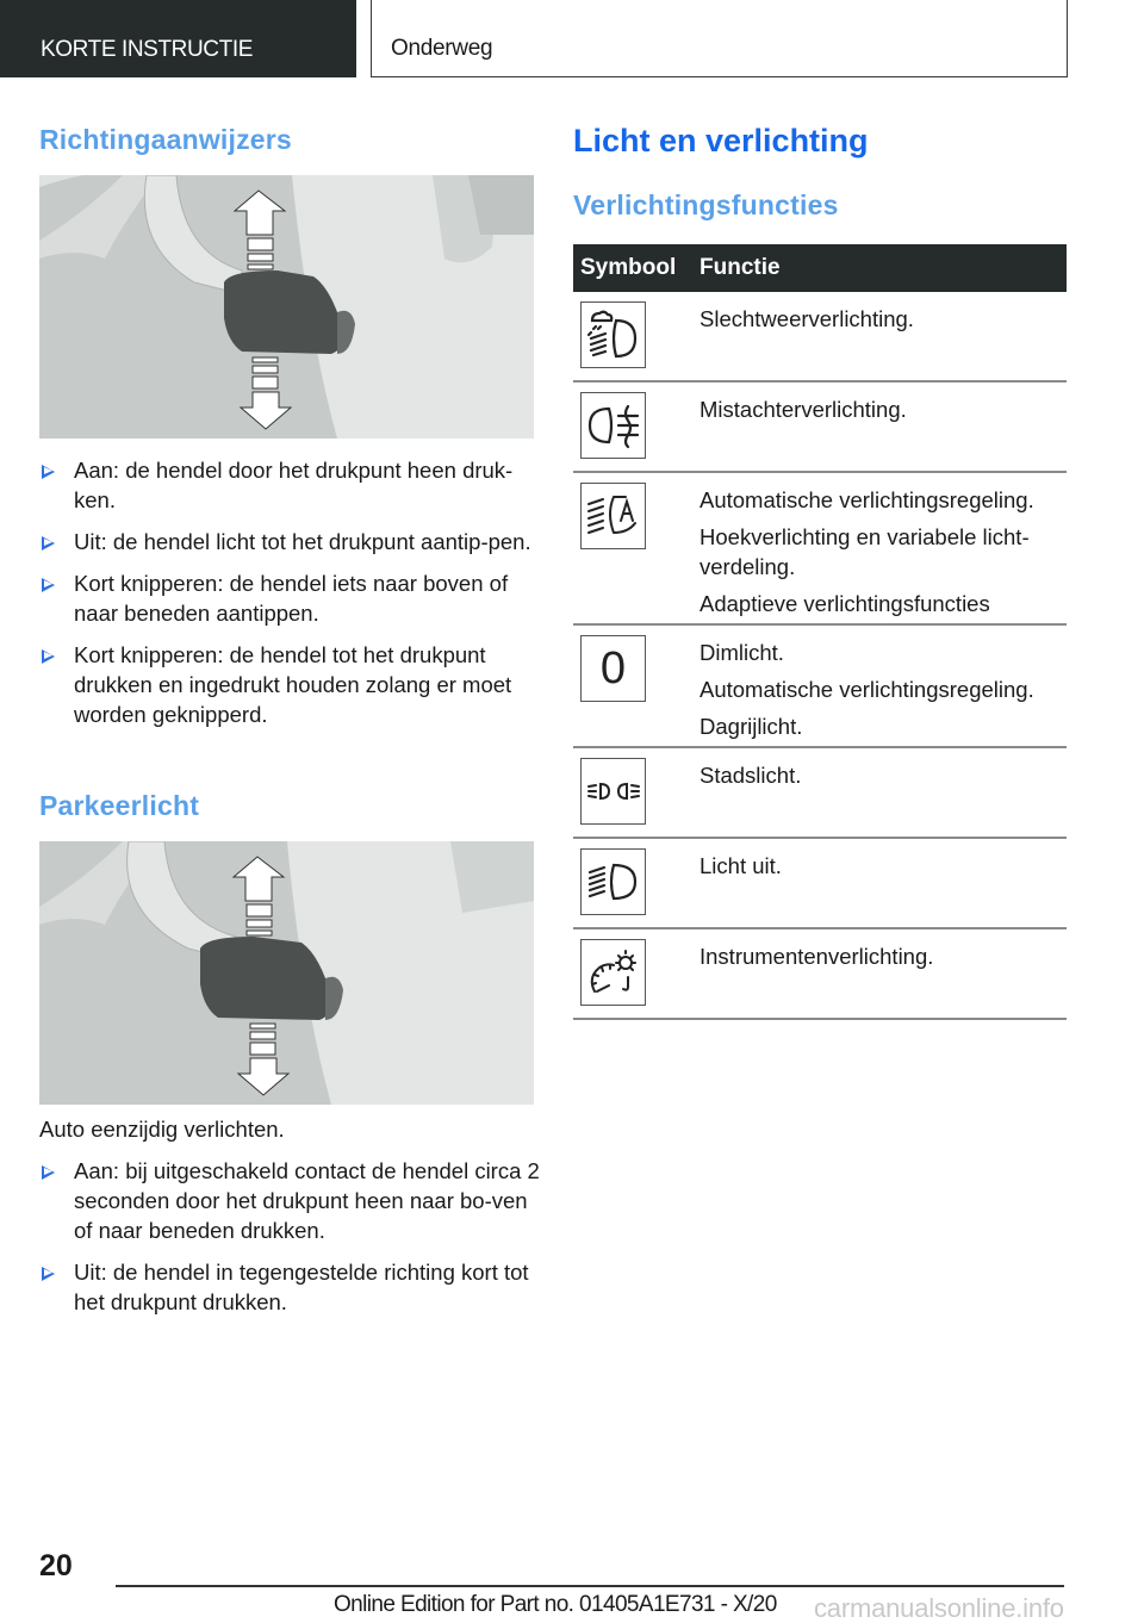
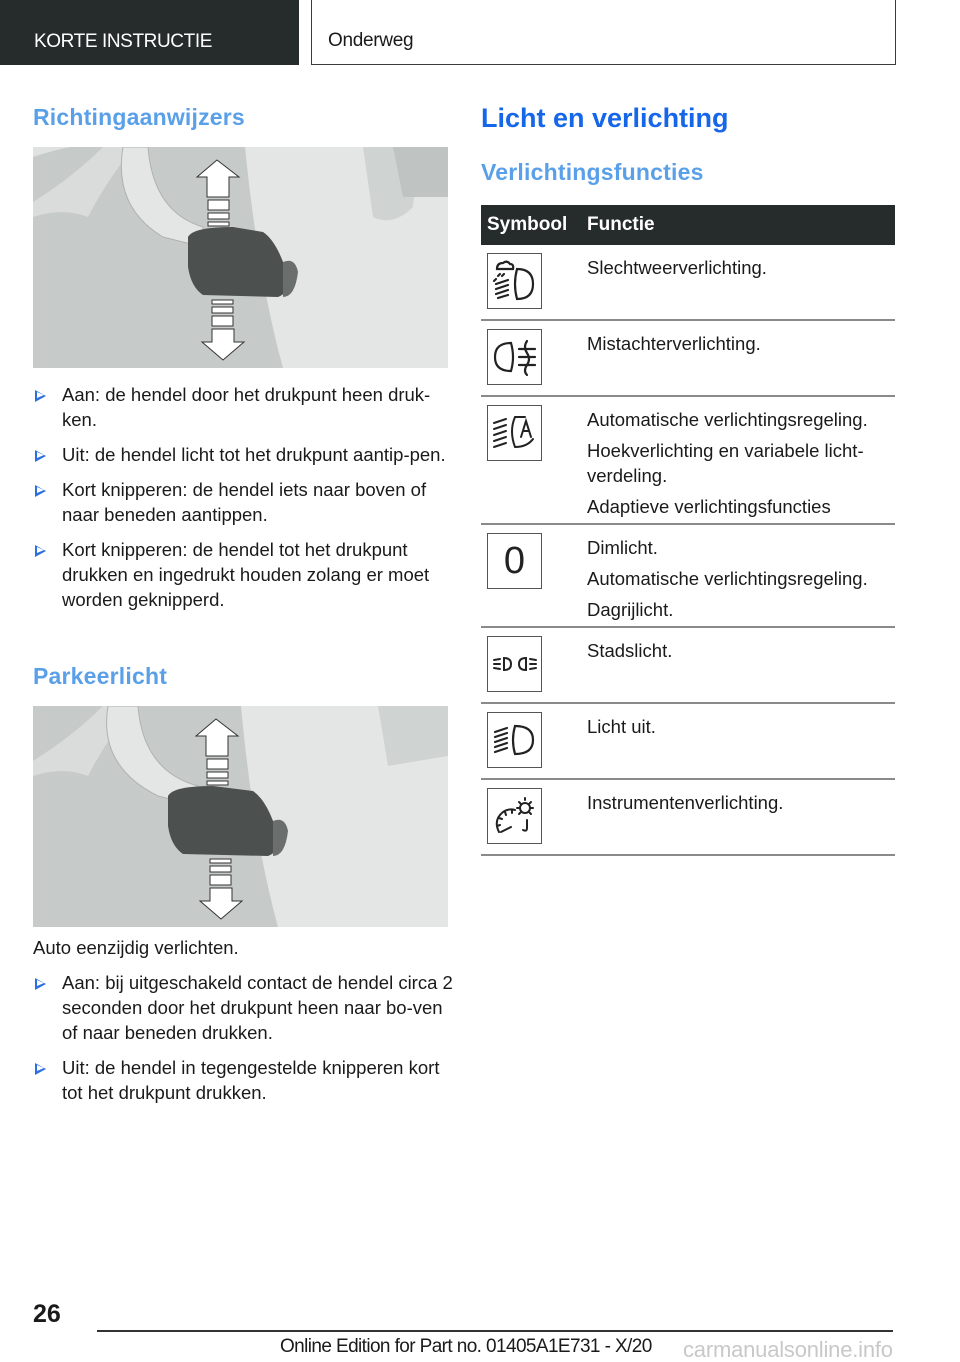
  KORTE INSTRUCTIE
  Onderweg
  Richtingaanwijzers
  Aan: de hendel door het drukpunt heen druk-ken.
  Uit: de hendel licht tot het drukpunt aantip-pen.
  Kort knipperen: de hendel iets naar boven of naar beneden aantippen.
  Kort knipperen: de hendel tot het drukpunt drukken en ingedrukt houden zolang er moet worden geknipperd.
  Parkeerlicht
  Auto eenzijdig verlichten.
  Aan: bij uitgeschakeld contact de hendel circa 2 seconden door het drukpunt heen naar bo-ven of naar beneden drukken.
- Uit: de hendel in tegengestelde richting kort tot het drukpunt drukken.
+ Uit: de hendel in tegengestelde knipperen kort tot het drukpunt drukken.
  Licht en verlichting
  Verlichtingsfuncties
  Symbool
  Functie
  Slechtweerverlichting.
  Mistachterverlichting.
  Automatische verlichtingsregeling.
  Hoekverlichting en variabele licht-verdeling.
  Adaptieve verlichtingsfuncties
  0
  Dimlicht.
  Automatische verlichtingsregeling.
  Dagrijlicht.
  Stadslicht.
  Licht uit.
  Instrumentenverlichting.
- 20
+ 26
  Online Edition for Part no. 01405A1E731 - X/20
  carmanualsonline.info
